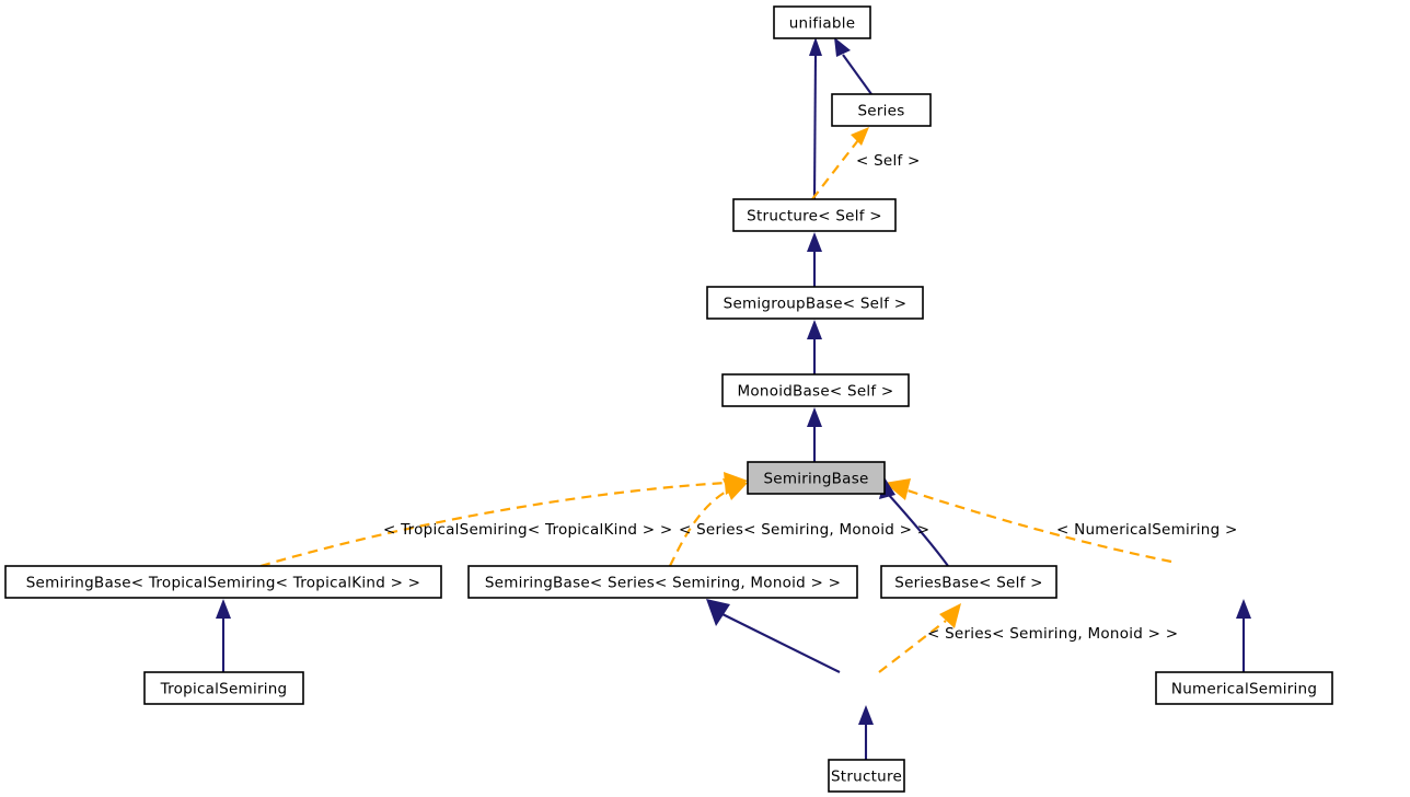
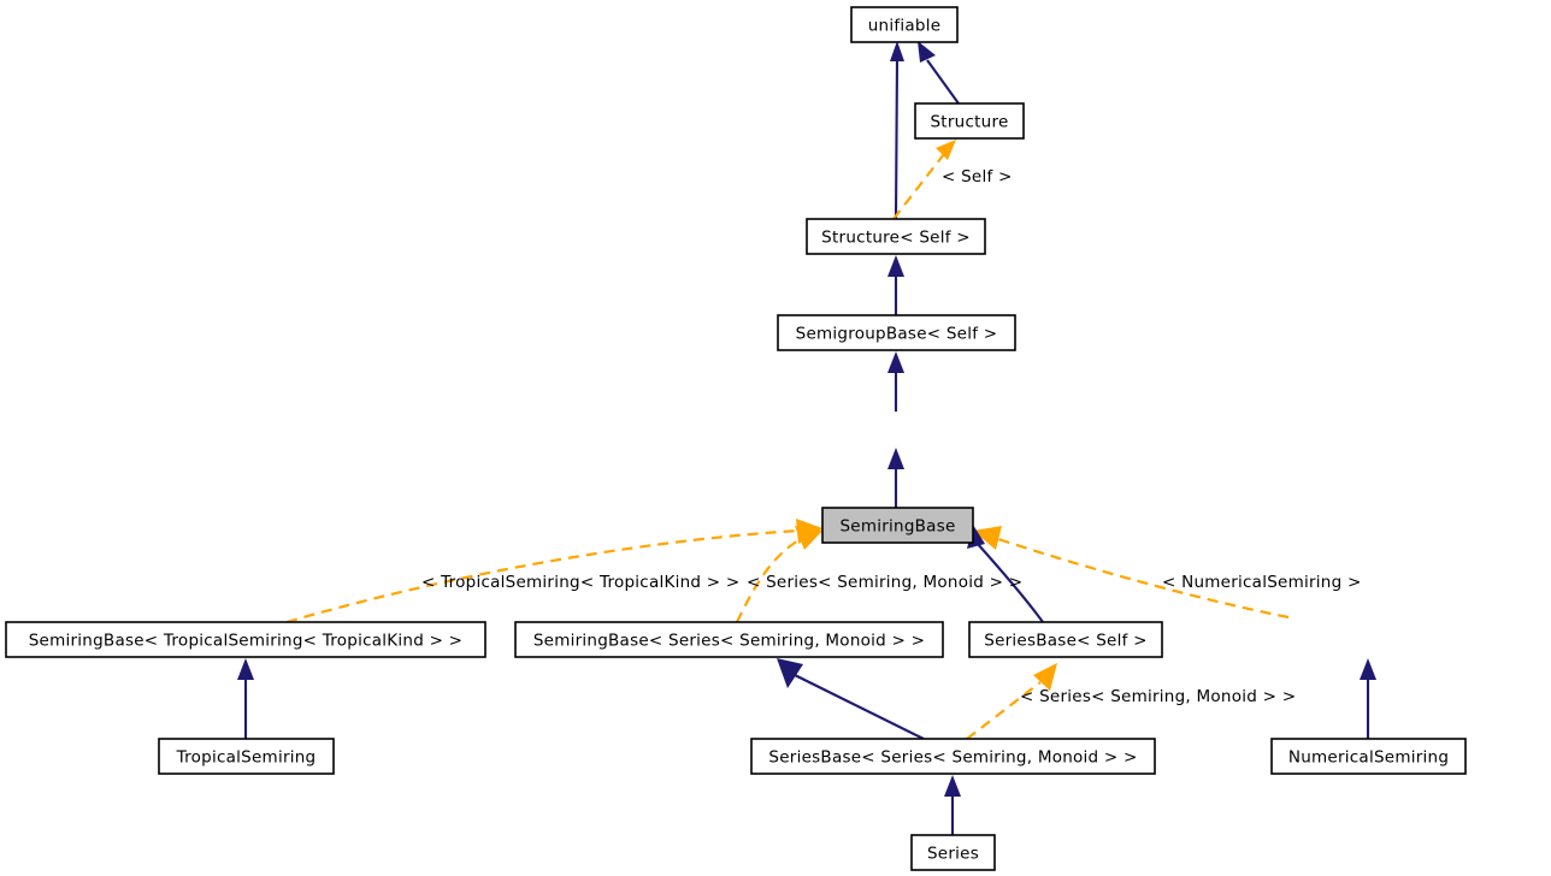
  < Self >
  < TropicalSemiring< TropicalKind > >
  < Series< Semiring, Monoid > >
  < NumericalSemiring >
  < Series< Semiring, Monoid > >
  unifiable
- Series
+ Structure
  Structure< Self >
  SemigroupBase< Self >
- MonoidBase< Self >
  SemiringBase
  SemiringBase< TropicalSemiring< TropicalKind > >
  SemiringBase< Series< Semiring, Monoid > >
  SeriesBase< Self >
  TropicalSemiring
+ SeriesBase< Series< Semiring, Monoid > >
  NumericalSemiring
- Structure
+ Series
